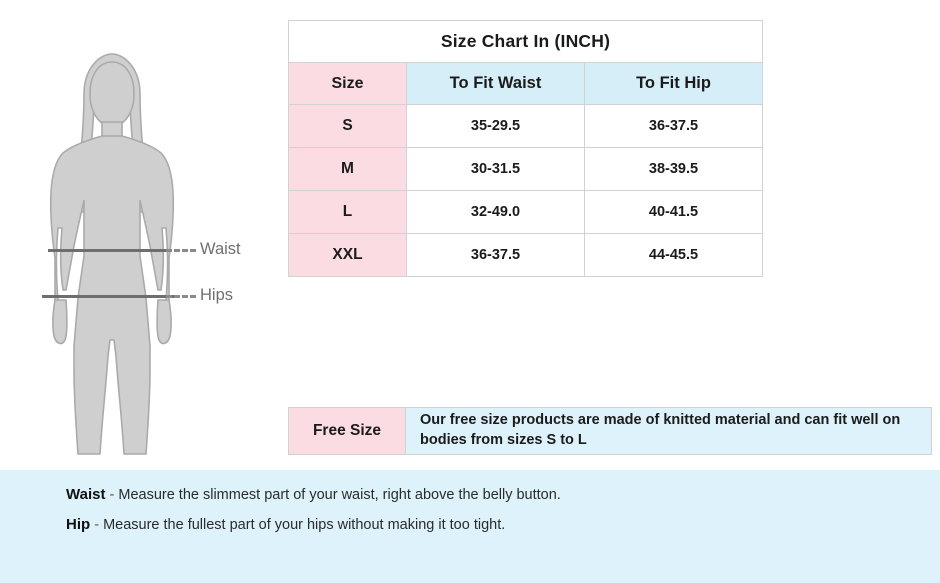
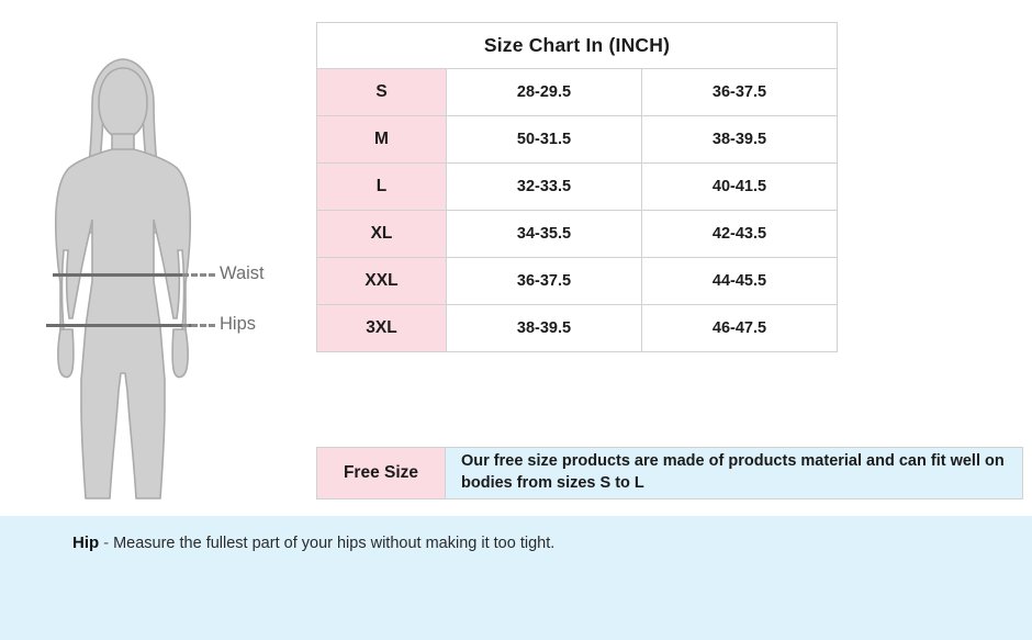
  Waist
  Hips
  Size Chart In (INCH)
- Size	To Fit Waist	To Fit Hip
- S	35-29.5	36-37.5
+ S	28-29.5	36-37.5
- M	30-31.5	38-39.5
+ M	50-31.5	38-39.5
- L	32-49.0	40-41.5
+ L	32-33.5	40-41.5
+ XL	34-35.5	42-43.5
  XXL	36-37.5	44-45.5
+ 3XL	38-39.5	46-47.5
  Free Size
- Our free size products are made of knitted material and can fit well on bodies from sizes S to L
+ Our free size products are made of products material and can fit well on bodies from sizes S to L
- Waist - Measure the slimmest part of your waist, right above the belly button.
  Hip - Measure the fullest part of your hips without making it too tight.
